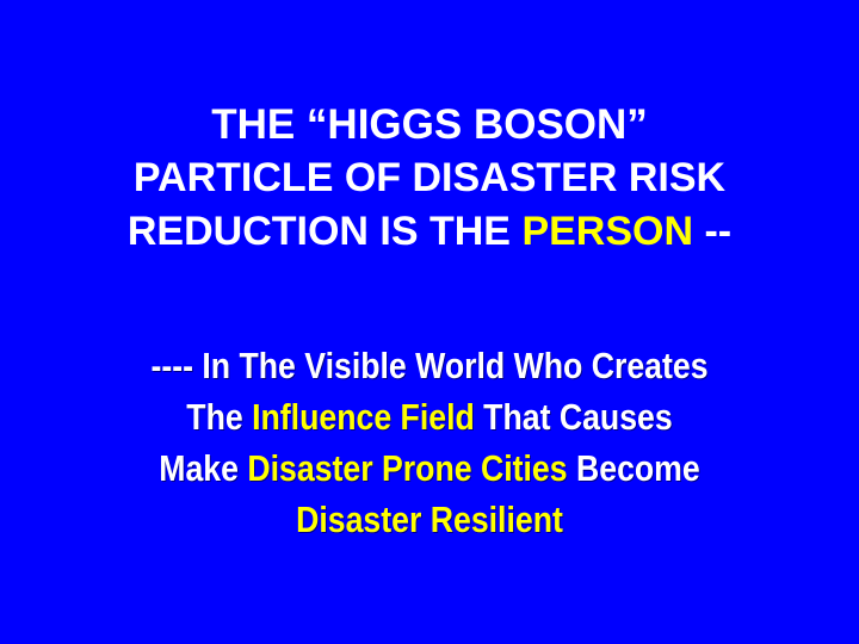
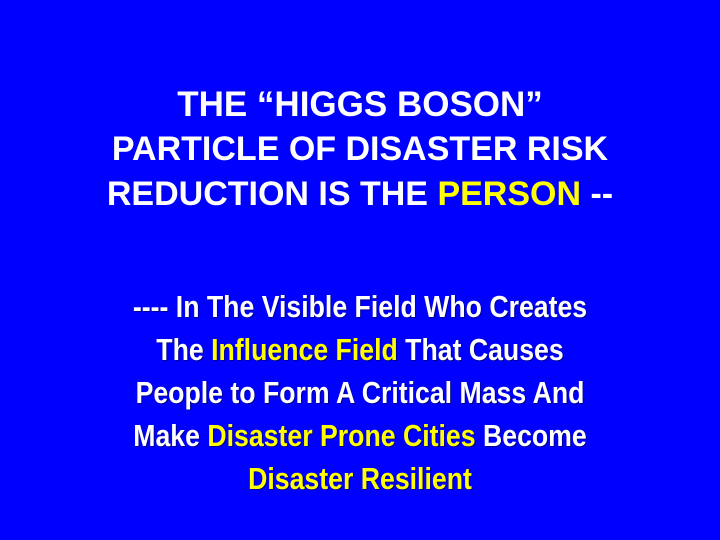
  THE “HIGGS BOSON”
  PARTICLE OF DISASTER RISK
  REDUCTION IS THE PERSON --
- ---- In The Visible World Who Creates
+ ---- In The Visible Field Who Creates
  The Influence Field That Causes
+ People to Form A Critical Mass And
  Make Disaster Prone Cities Become
  Disaster Resilient
